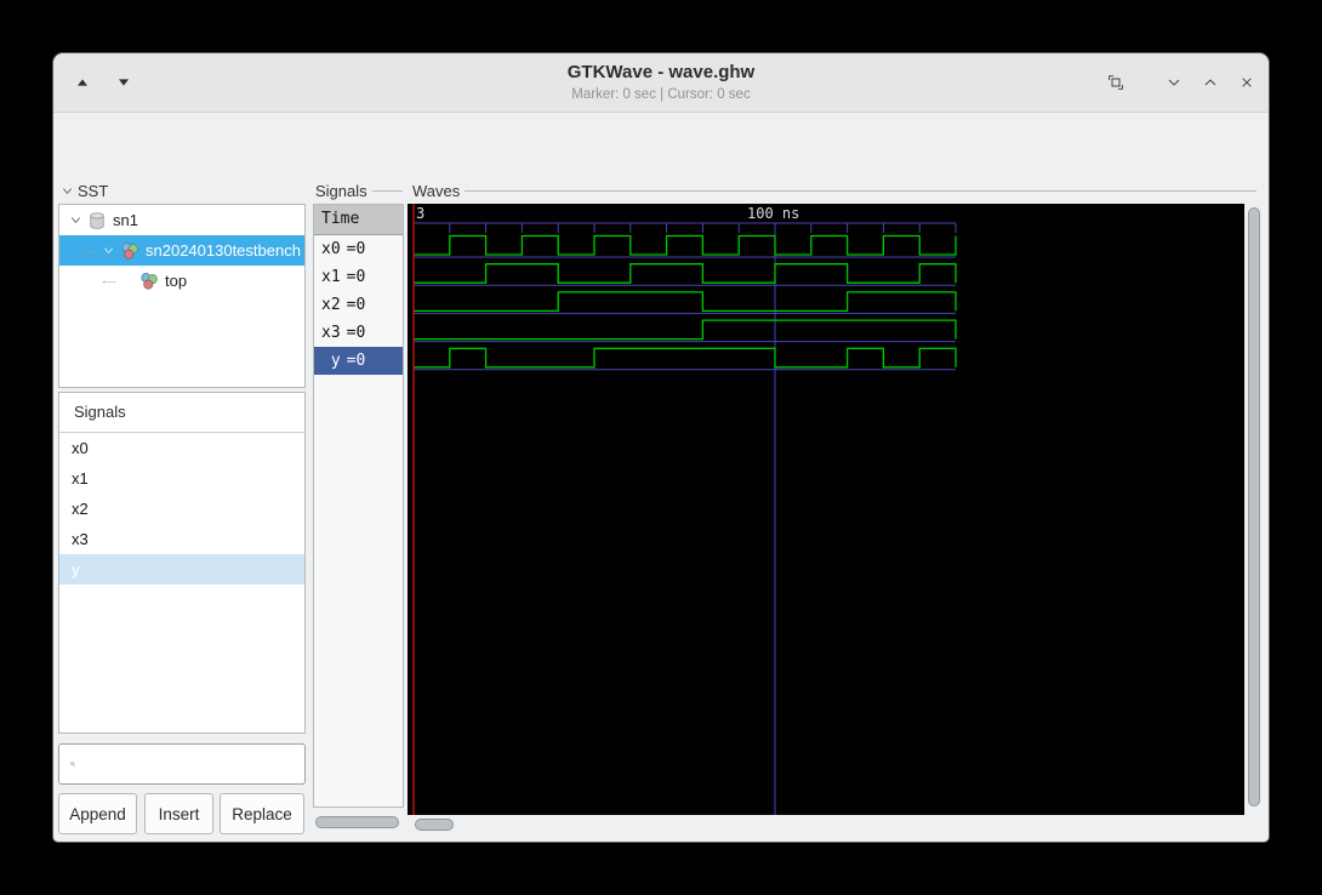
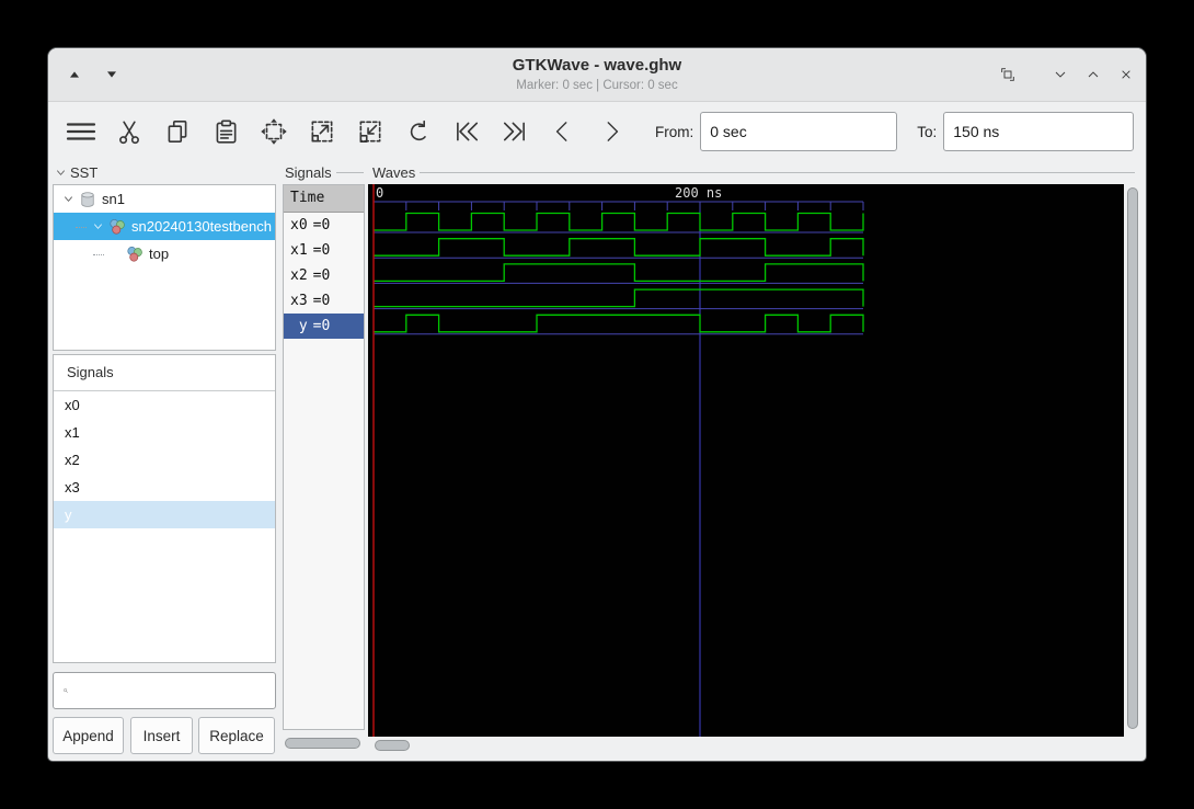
  GTKWave - wave.ghw
  Marker: 0 sec | Cursor: 0 sec
+ From:
+ 0 sec
+ To:
+ 150 ns
  SST
  sn1
  sn20240130testbench
  top
  Signals
  x0
  x1
  x2
  x3
  y
  Append
  Insert
  Replace
  Signals
  Time
  x0 =0
  x1 =0
  x2 =0
  x3 =0
  y =0
  Waves
- 3
+ 0
- 100 ns
+ 200 ns
